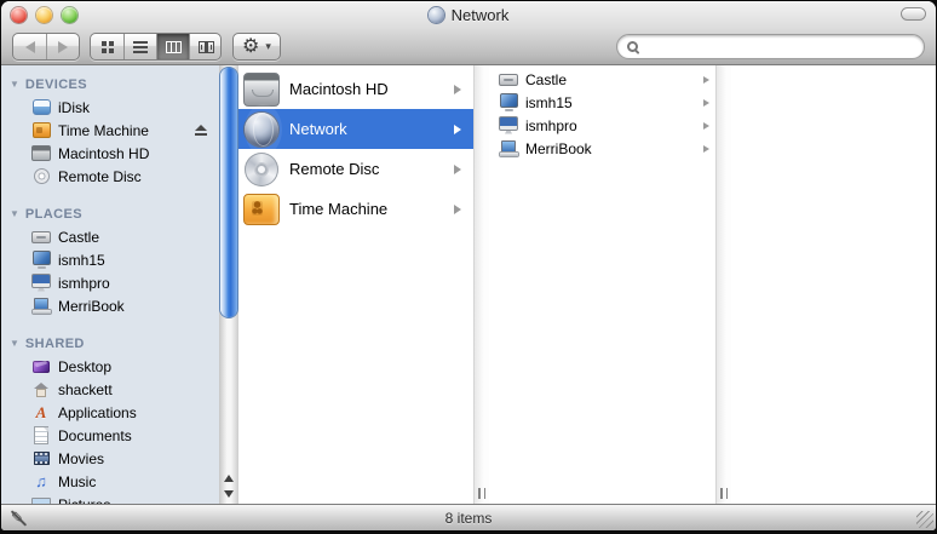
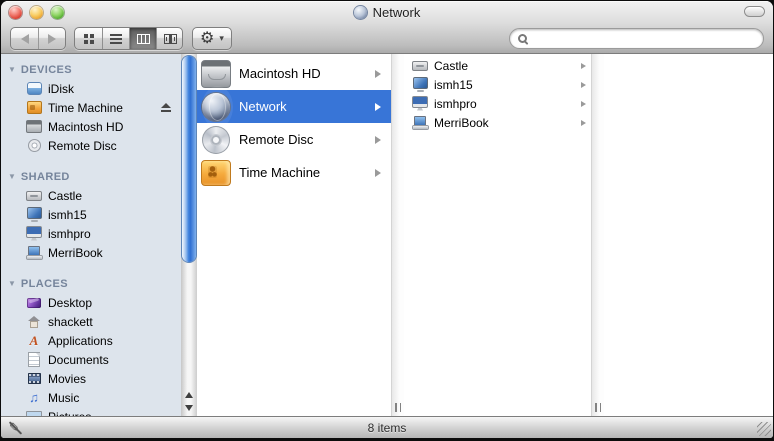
  Network
  ⚙
  ▾
  ▼
  DEVICES
  iDisk
  Time Machine
  Macintosh HD
  Remote Disc
  ▼
- PLACES
+ SHARED
  Castle
  ismh15
  ismhpro
  MerriBook
  ▼
- SHARED
+ PLACES
  Desktop
  shackett
  A
  Applications
  Documents
  Movies
  ♫
  Music
  Macintosh HD
  Network
  Remote Disc
  Time Machine
  Castle
  ismh15
  ismhpro
  MerriBook
  8 items
